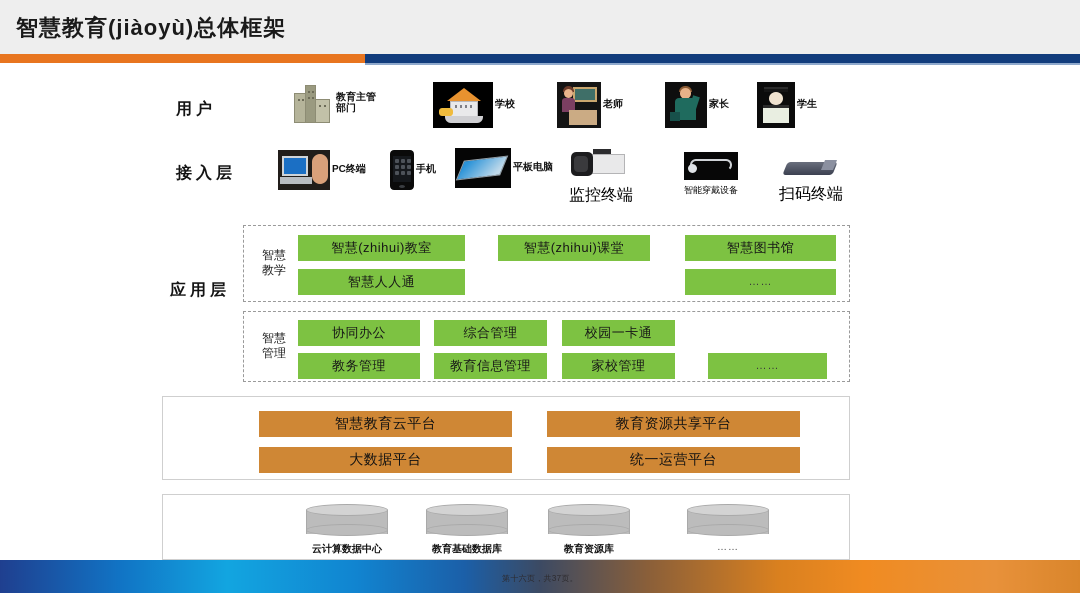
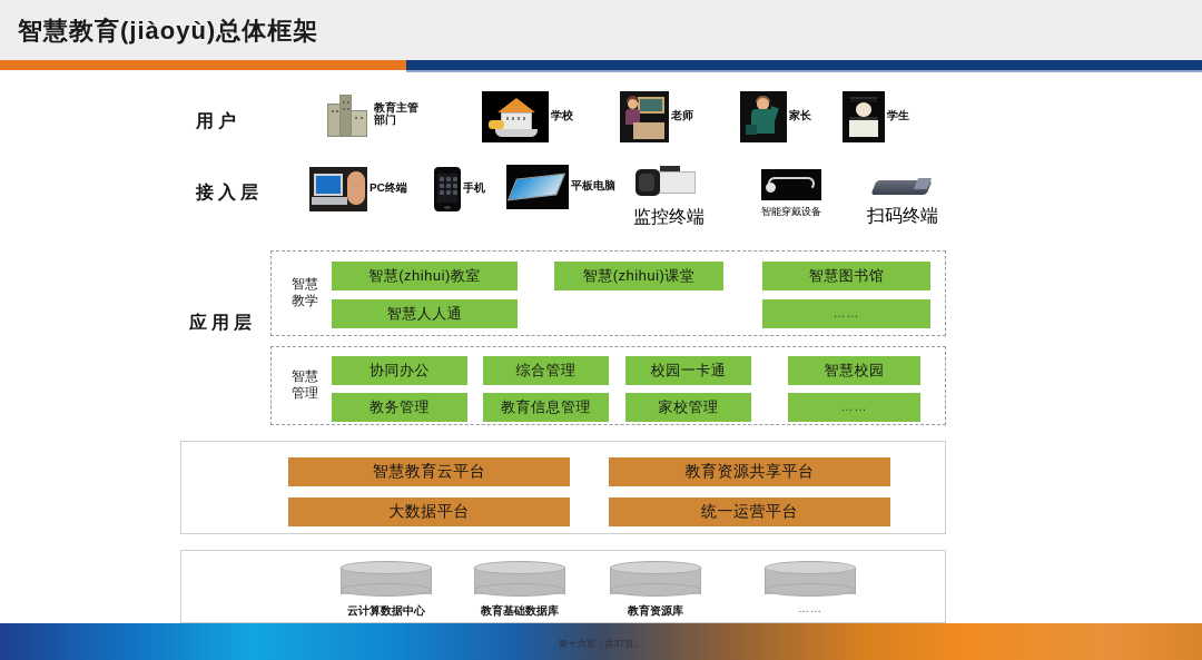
  智慧教育(jiàoyù)总体框架
  用户
  教育主管
  部门
  学校
  老师
  家长
  学生
  接入层
  PC终端
  手机
  平板电脑
  监控终端
  智能穿戴设备
  扫码终端
  应用层
  智慧
  教学
  智慧(zhihui)教室
  智慧(zhihui)课堂
  智慧图书馆
  智慧人人通
  ……
  智慧
  管理
  协同办公
  综合管理
  校园一卡通
+ 智慧校园
  教务管理
  教育信息管理
  家校管理
  ……
  智慧教育云平台
  教育资源共享平台
  大数据平台
  统一运营平台
  云计算数据中心
  教育基础数据库
  教育资源库
  ……
  第十六页，共37页。
